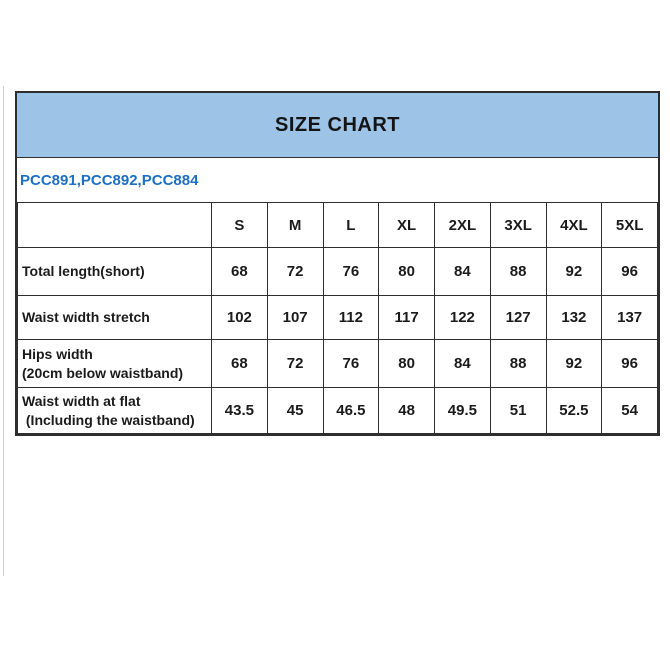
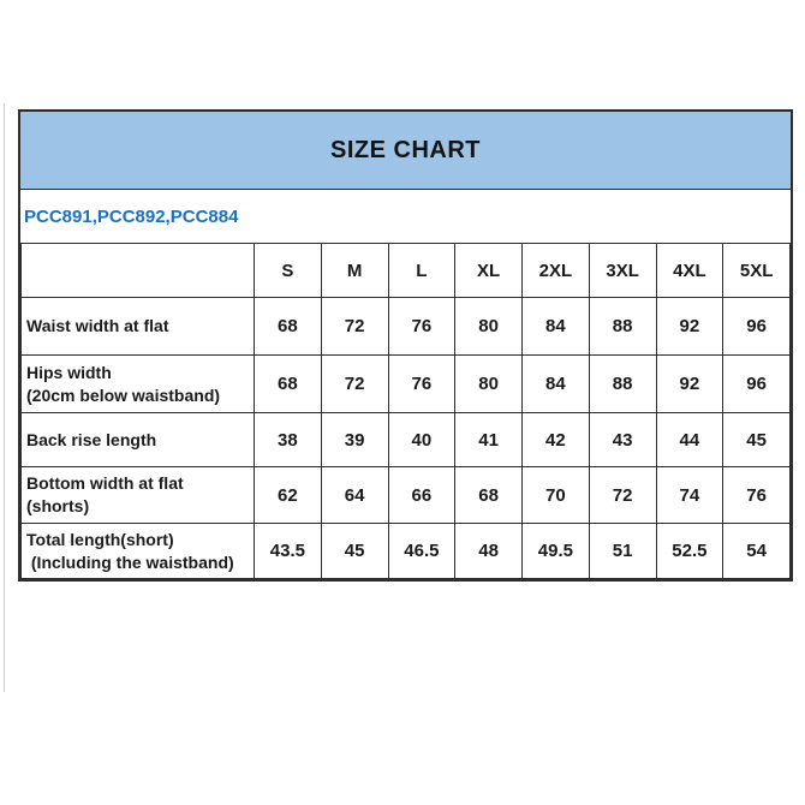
  SIZE CHART
  PCC891,PCC892,PCC884
  	S	M	L	XL	2XL	3XL	4XL	5XL
- Total length(short)	68	72	76	80	84	88	92	96
+ Waist width at flat	68	72	76	80	84	88	92	96
- Waist width stretch	102	107	112	117	122	127	132	137
  Hips width (20cm below waistband)	68	72	76	80	84	88	92	96
+ Back rise length	38	39	40	41	42	43	44	45
+ Bottom width at flat (shorts)	62	64	66	68	70	72	74	76
- Waist width at flat (Including the waistband)	43.5	45	46.5	48	49.5	51	52.5	54
+ Total length(short) (Including the waistband)	43.5	45	46.5	48	49.5	51	52.5	54
